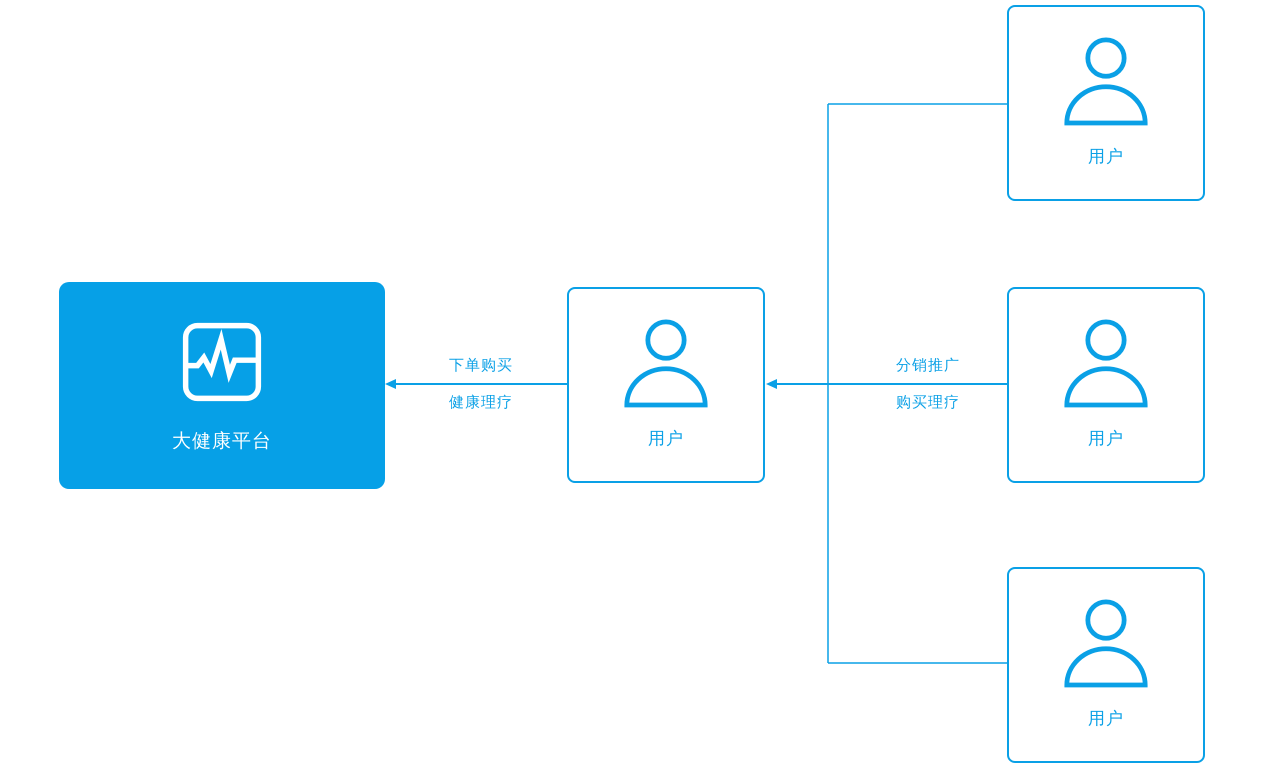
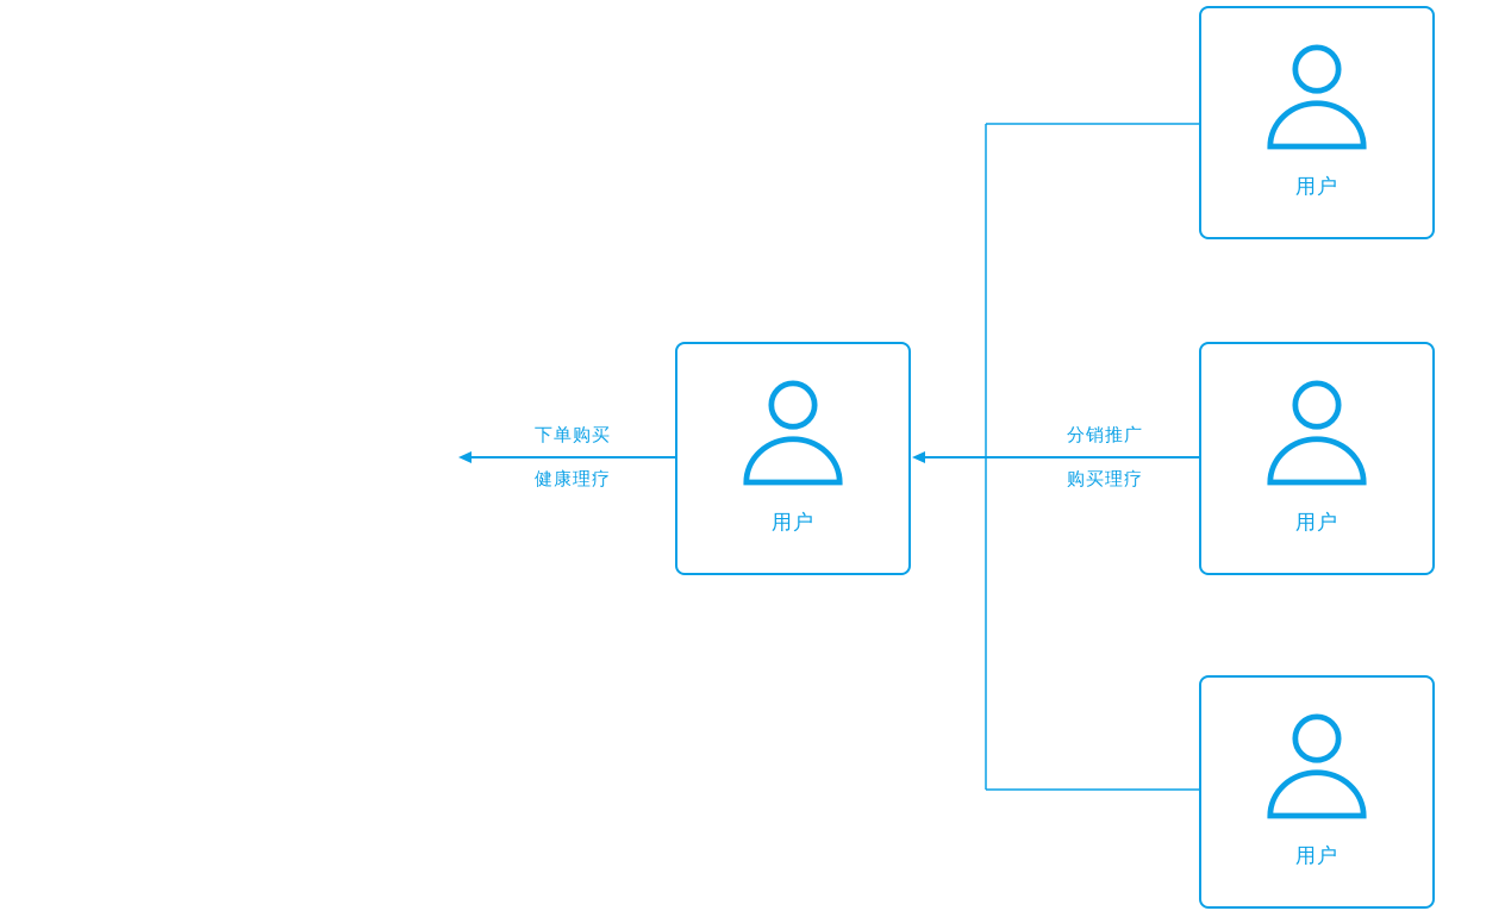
- 大健康平台
  用户
  用户
  用户
  用户
  下单购买
  健康理疗
  分销推广
  购买理疗
